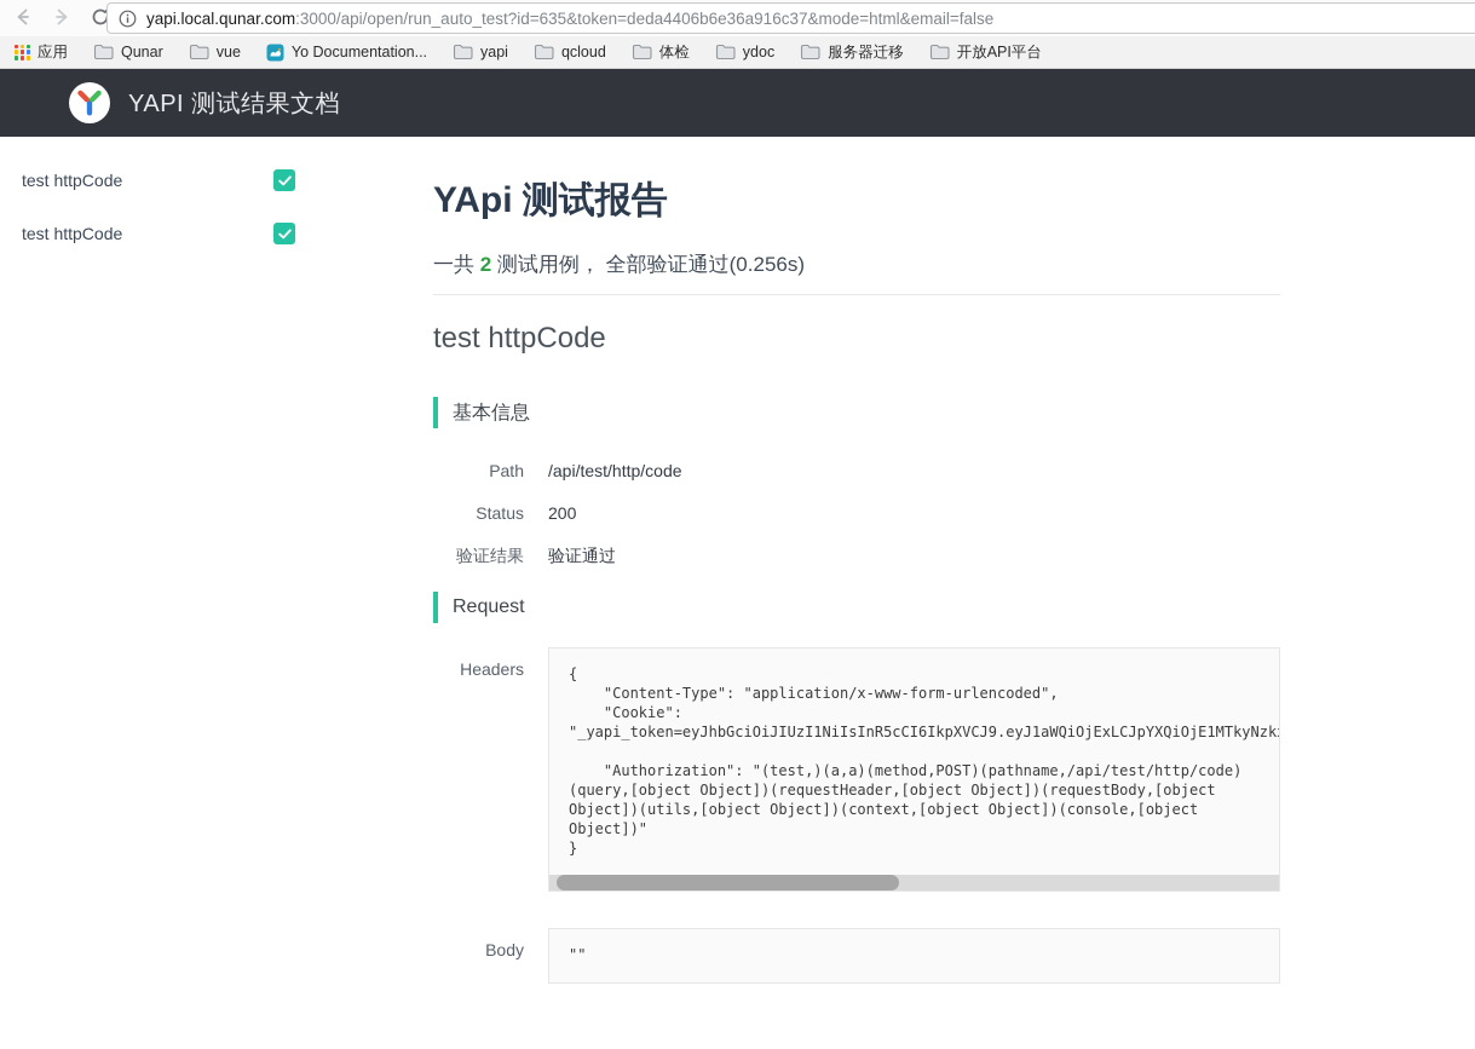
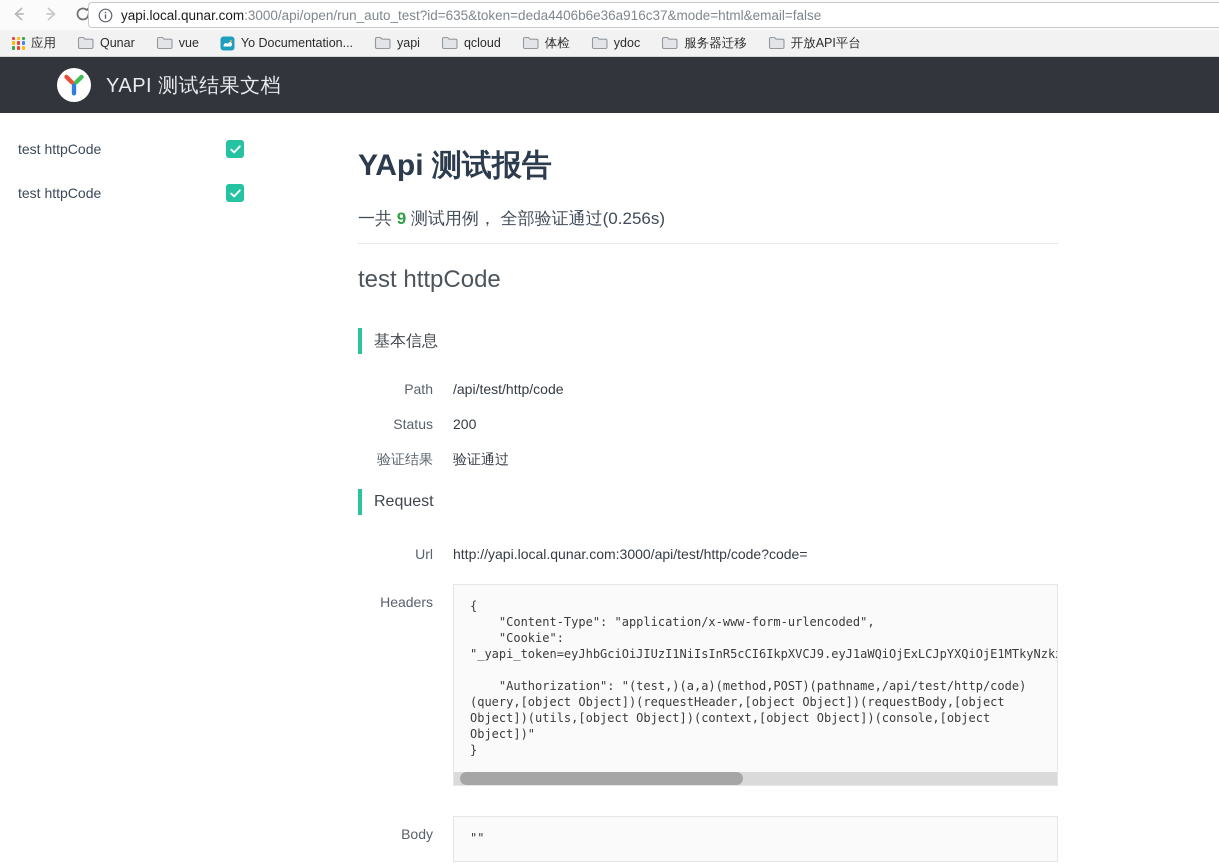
  yapi.local.qunar.com:3000/api/open/run_auto_test?id=635&token=deda4406b6e36a916c37&mode=html&email=false
  应用
  Qunar
  vue
  Yo Documentation...
  yapi
  qcloud
  体检
  ydoc
  服务器迁移
  开放API平台
  YAPI 测试结果文档
  test httpCode
  test httpCode
  YApi 测试报告
- 一共 2 测试用例， 全部验证通过(0.256s)
+ 一共 9 测试用例， 全部验证通过(0.256s)
  test httpCode
  基本信息
  Path
  /api/test/http/code
  Status
  200
  验证结果
  验证通过
  Request
+ Url
+ http://yapi.local.qunar.com:3000/api/test/http/code?code=
  Headers
  {
  "Content-Type": "application/x-www-form-urlencoded",
  "Cookie":
  "_yapi_token=eyJhbGciOiJIUzI1NiIsInR5cCI6IkpXVCJ9.eyJ1aWQiOjExLCJpYXQiOjE1MTkyNzk
  "Authorization": "(test,)(a,a)(method,POST)(pathname,/api/test/http/code)
  (query,[object Object])(requestHeader,[object Object])(requestBody,[object
  Object])(utils,[object Object])(context,[object Object])(console,[object
  Object])"
  }
  Body
  ""
